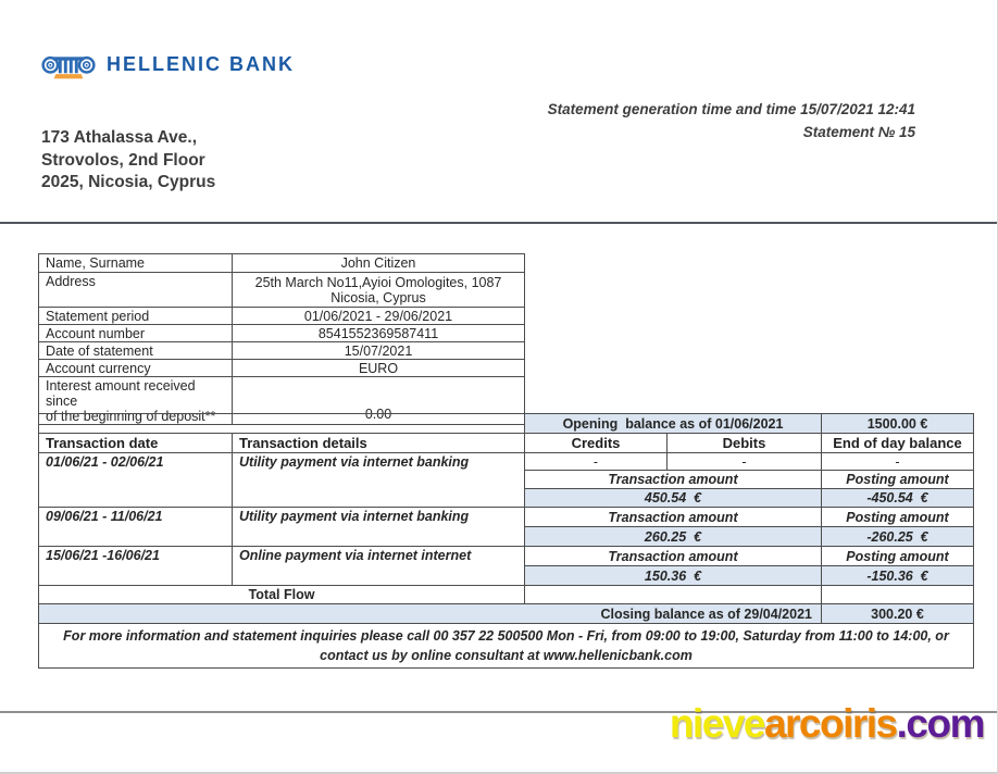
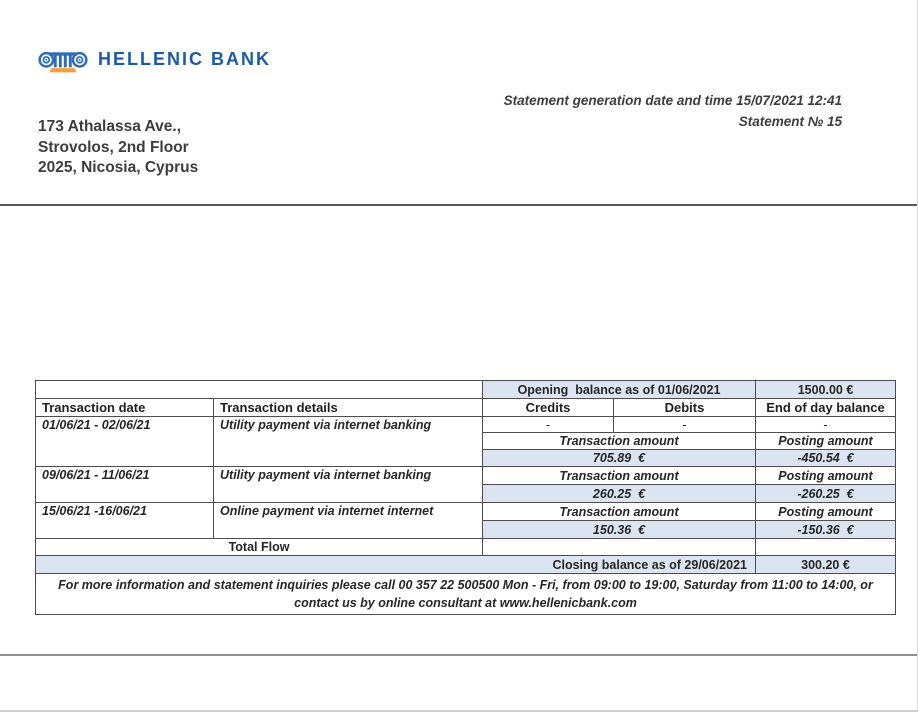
  HELLENIC BANK
- Statement generation time and time 15/07/2021 12:41
+ Statement generation date and time 15/07/2021 12:41
  Statement № 15
  173 Athalassa Ave.,
  Strovolos, 2nd Floor
  2025, Nicosia, Cyprus
- Name, Surname	John Citizen
- Address	25th March No11,Ayioi Omologites, 1087 Nicosia, Cyprus
- Statement period	01/06/2021 - 29/06/2021
- Account number	8541552369587411
- Date of statement	15/07/2021
- Account currency	EURO
- Interest amount received since of the beginning of deposit**	0.00
  	Opening balance as of 01/06/2021	1500.00 €
  Transaction date	Transaction details	Credits	Debits	End of day balance
  01/06/21 - 02/06/21	Utility payment via internet banking	-	-	-
  Transaction amount	Posting amount
- 450.54 €	-450.54 €
+ 705.89 €	-450.54 €
  09/06/21 - 11/06/21	Utility payment via internet banking	Transaction amount	Posting amount
  260.25 €	-260.25 €
  15/06/21 -16/06/21	Online payment via internet internet	Transaction amount	Posting amount
  150.36 €	-150.36 €
  Total Flow
- Closing balance as of 29/04/2021	300.20 €
+ Closing balance as of 29/06/2021	300.20 €
  For more information and statement inquiries please call 00 357 22 500500 Mon - Fri, from 09:00 to 19:00, Saturday from 11:00 to 14:00, or contact us by online consultant at www.hellenicbank.com
- nievearcoiris.com
